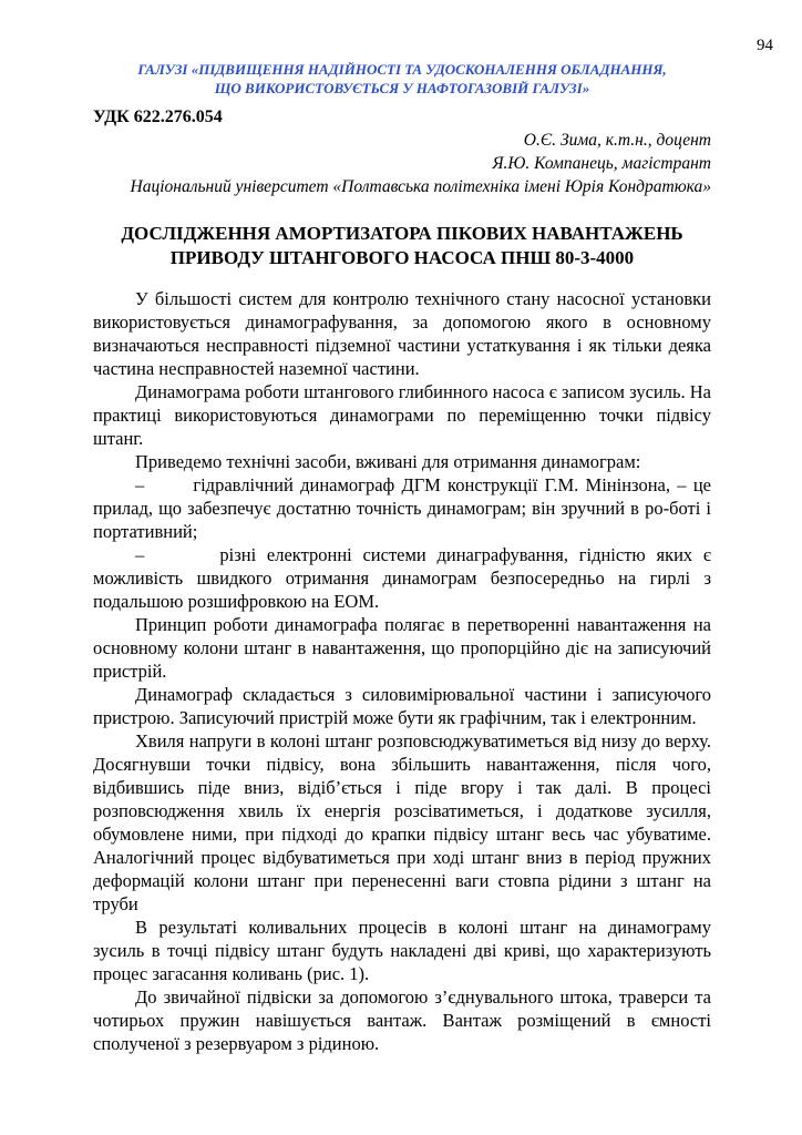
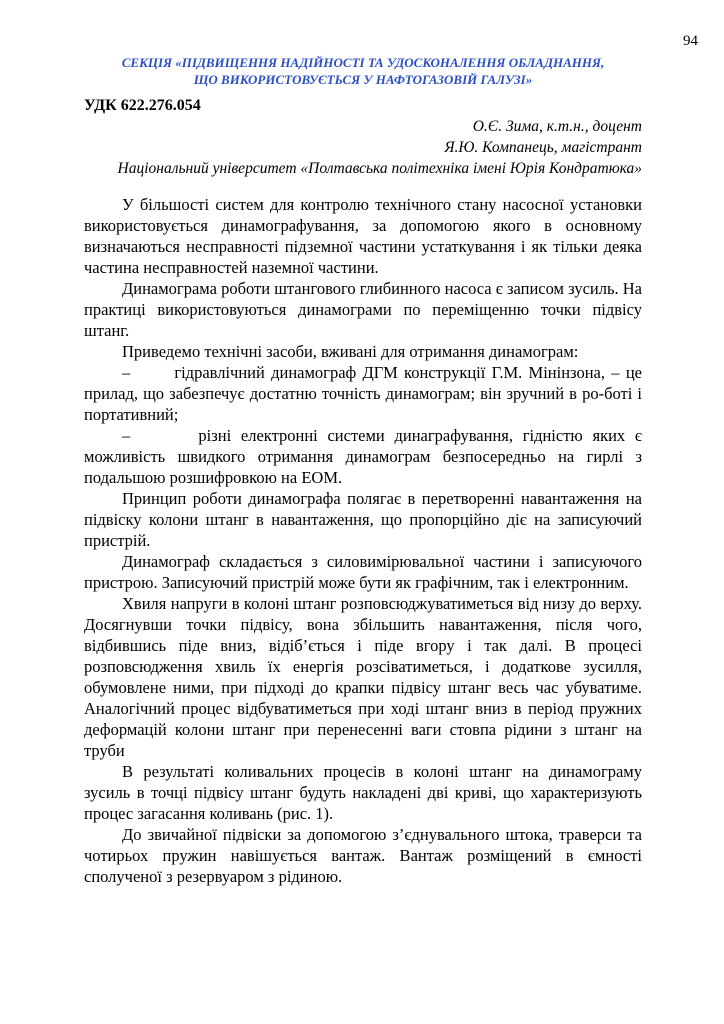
  94
- ГАЛУЗІ «ПІДВИЩЕННЯ НАДІЙНОСТІ ТА УДОСКОНАЛЕННЯ ОБЛАДНАННЯ,
+ СЕКЦІЯ «ПІДВИЩЕННЯ НАДІЙНОСТІ ТА УДОСКОНАЛЕННЯ ОБЛАДНАННЯ,
  ЩО ВИКОРИСТОВУЄТЬСЯ У НАФТОГАЗОВІЙ ГАЛУЗІ»
  УДК 622.276.054
  О.Є. Зима, к.т.н., доцент
  Я.Ю. Компанець, магістрант
  Національний університет «Полтавська політехніка імені Юрія Кондратюка»
- ДОСЛІДЖЕННЯ АМОРТИЗАТОРА ПІКОВИХ НАВАНТАЖЕНЬ
- ПРИВОДУ ШТАНГОВОГО НАСОСА ПНШ 80-3-4000
  У більшості систем для контролю технічного стану насосної установки використовується динамографування, за допомогою якого в основному визначаються несправності підземної частини устаткування і як тільки деяка частина несправностей наземної частини.
  Динамограма роботи штангового глибинного насоса є записом зусиль. На практиці використовуються динамограми по переміщенню точки підвісу штанг.
  Приведемо технічні засоби, вживані для отримання динамограм:
  – гідравлічний динамограф ДГМ конструкції Г.М. Мінінзона, – це прилад, що забезпечує достатню точність динамограм; він зручний в ро-боті і портативний;
  – різні електронні системи динаграфування, гідністю яких є можливість швидкого отримання динамограм безпосередньо на гирлі з подальшою розшифровкою на ЕОМ.
- Принцип роботи динамографа полягає в перетворенні навантаження на основному колони штанг в навантаження, що пропорційно діє на записуючий пристрій.
+ Принцип роботи динамографа полягає в перетворенні навантаження на підвіску колони штанг в навантаження, що пропорційно діє на записуючий пристрій.
  Динамограф складається з силовимірювальної частини і записуючого пристрою. Записуючий пристрій може бути як графічним, так і електронним.
  Хвиля напруги в колоні штанг розповсюджуватиметься від низу до верху. Досягнувши точки підвісу, вона збільшить навантаження, після чого, відбившись піде вниз, відіб’ється і піде вгору і так далі. В процесі розповсюдження хвиль їх енергія розсіватиметься, і додаткове зусилля, обумовлене ними, при підході до крапки підвісу штанг весь час убуватиме. Аналогічний процес відбуватиметься при ході штанг вниз в період пружних деформацій колони штанг при перенесенні ваги стовпа рідини з штанг на труби
  В результаті коливальних процесів в колоні штанг на динамограму зусиль в точці підвісу штанг будуть накладені дві криві, що характеризують процес загасання коливань (рис. 1).
  До звичайної підвіски за допомогою з’єднувального штока, траверси та чотирьох пружин навішується вантаж. Вантаж розміщений в ємності сполученої з резервуаром з рідиною.
